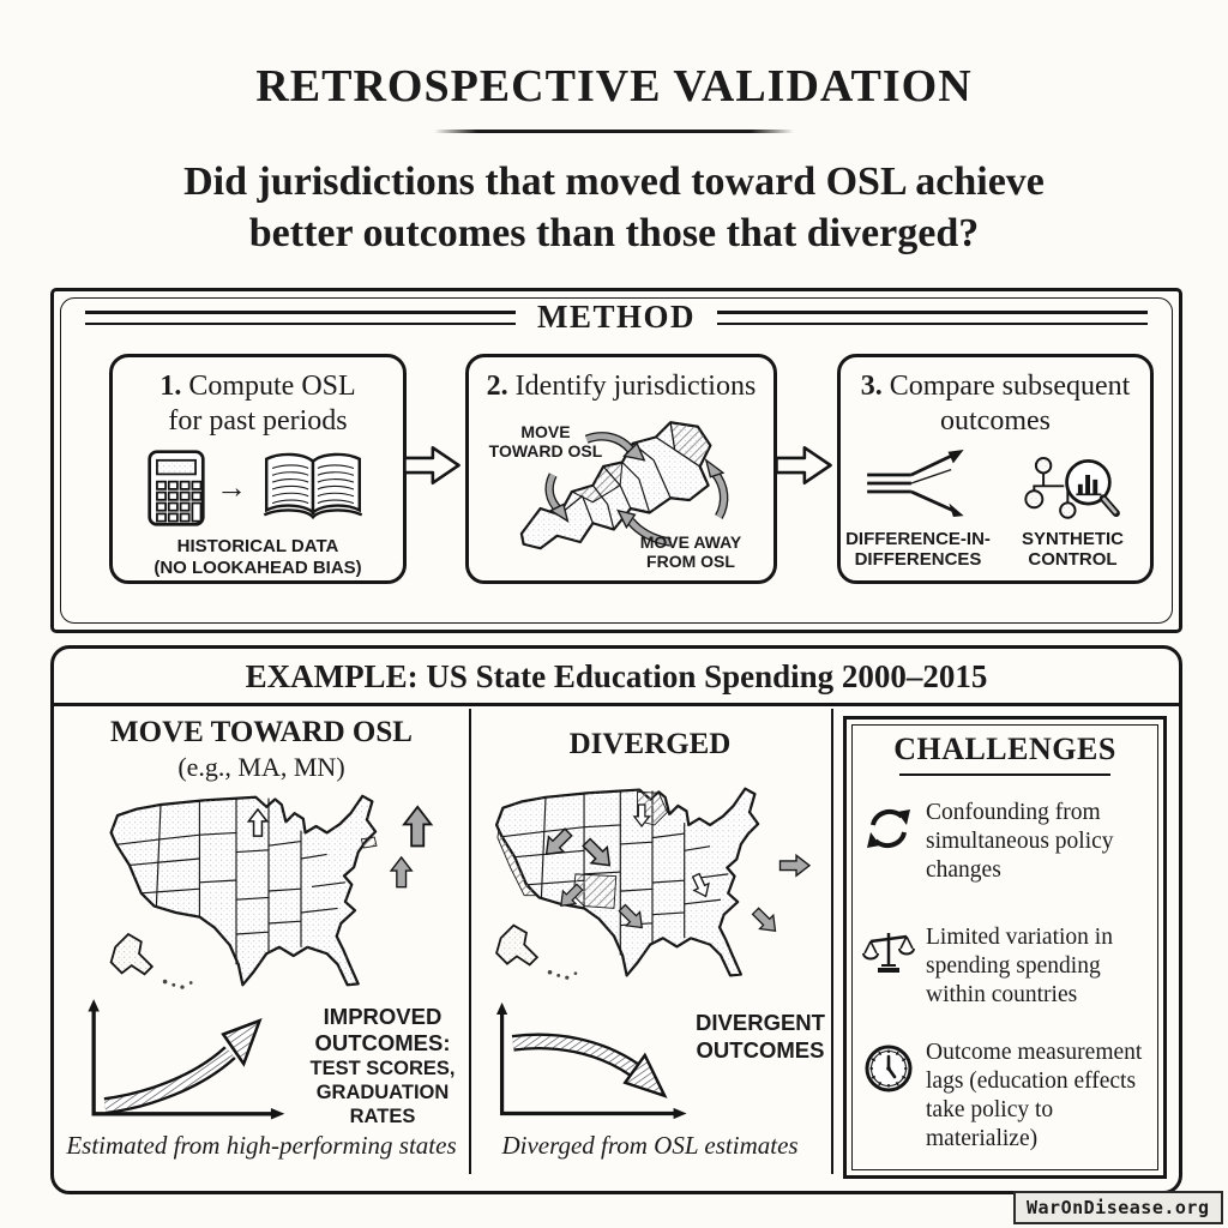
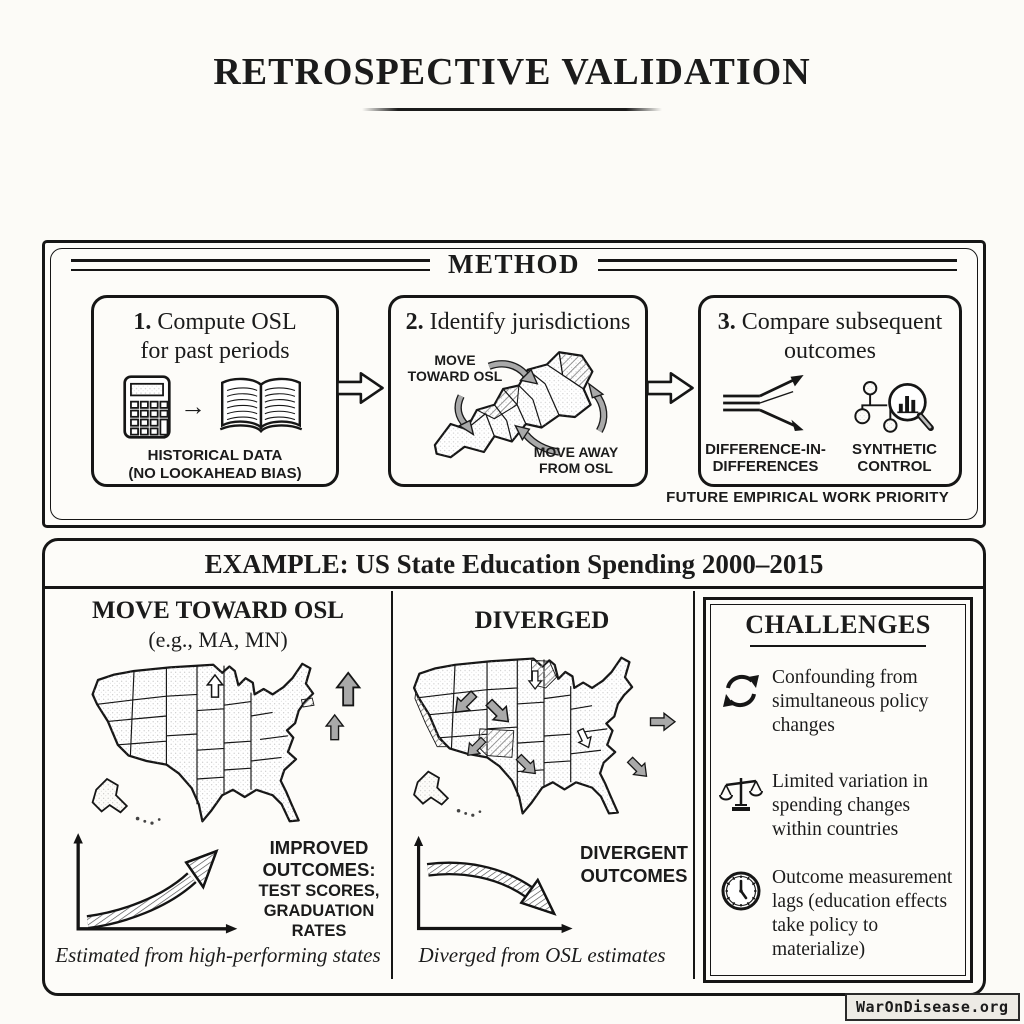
  RETROSPECTIVE VALIDATION
- Did jurisdictions that moved toward OSL achieve
- better outcomes than those that diverged?
  METHOD
  1. Compute OSL
  for past periods
  →
  HISTORICAL DATA
  (NO LOOKAHEAD BIAS)
  2. Identify jurisdictions
  MOVE
  TOWARD OSL
  MOVE AWAY
  FROM OSL
  3. Compare subsequent
  outcomes
  DIFFERENCE-IN-
  DIFFERENCES
  SYNTHETIC
  CONTROL
+ FUTURE EMPIRICAL WORK PRIORITY
  EXAMPLE: US State Education Spending 2000–2015
  MOVE TOWARD OSL
  (e.g., MA, MN)
  IMPROVED
  OUTCOMES:
  TEST SCORES,
  GRADUATION RATES
  Estimated from high-performing states
  DIVERGED
  DIVERGENT
  OUTCOMES
  Diverged from OSL estimates
  CHALLENGES
  Confounding from simultaneous policy changes
- Limited variation in spending spending within countries
+ Limited variation in spending changes within countries
  Outcome measurement lags (education effects take policy to materialize)
  WarOnDisease.org
